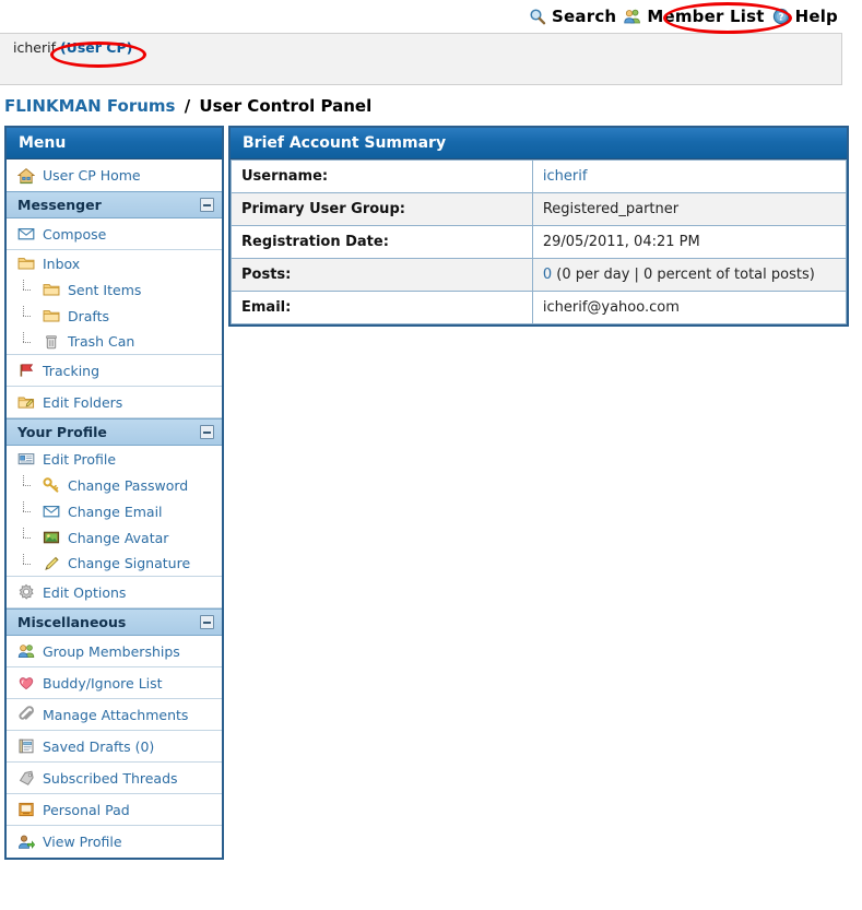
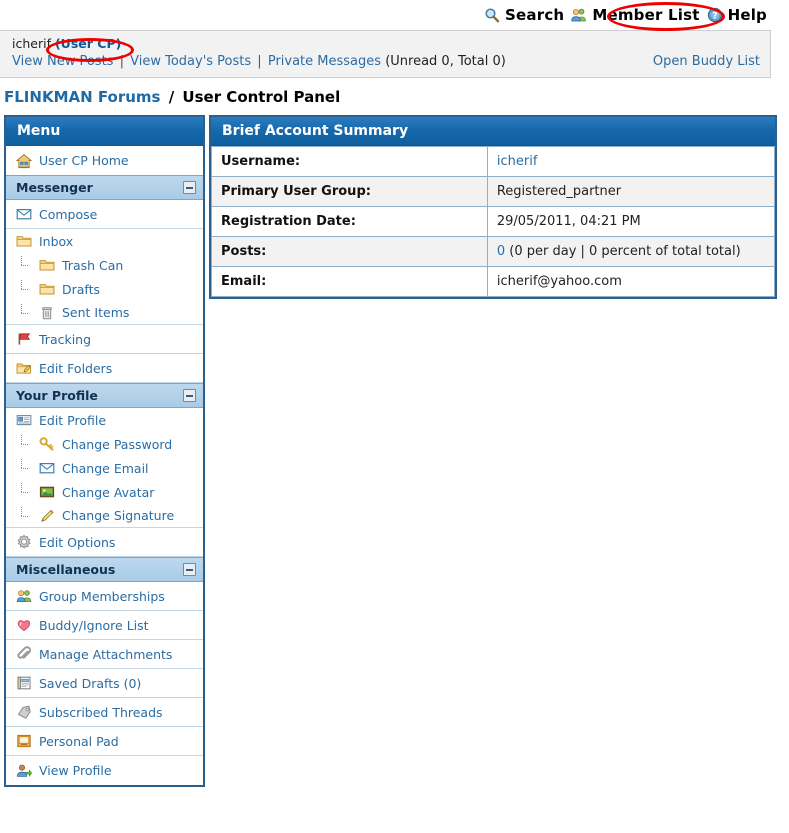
  Search
  Member List
  ?
  Help
  icherif (User CP)
+ View New Posts | View Today's Posts | Private Messages (Unread 0, Total 0)
+ Open Buddy List
  FLINKMAN Forums / User Control Panel
  Menu
  User CP Home
  Messenger
  Compose
  Inbox
- Sent Items
+ Trash Can
  Drafts
- Trash Can
+ Sent Items
  Tracking
  Edit Folders
  Your Profile
  Edit Profile
  Change Password
  Change Email
  Change Avatar
  Change Signature
  Edit Options
  Miscellaneous
  Group Memberships
  Buddy/Ignore List
  Manage Attachments
  Saved Drafts (0)
  Subscribed Threads
  Personal Pad
  View Profile
  Brief Account Summary
  Username:	icherif
  Primary User Group:	Registered_partner
  Registration Date:	29/05/2011, 04:21 PM
- Posts:	0 (0 per day | 0 percent of total posts)
+ Posts:	0 (0 per day | 0 percent of total total)
  Email:	icherif@yahoo.com
